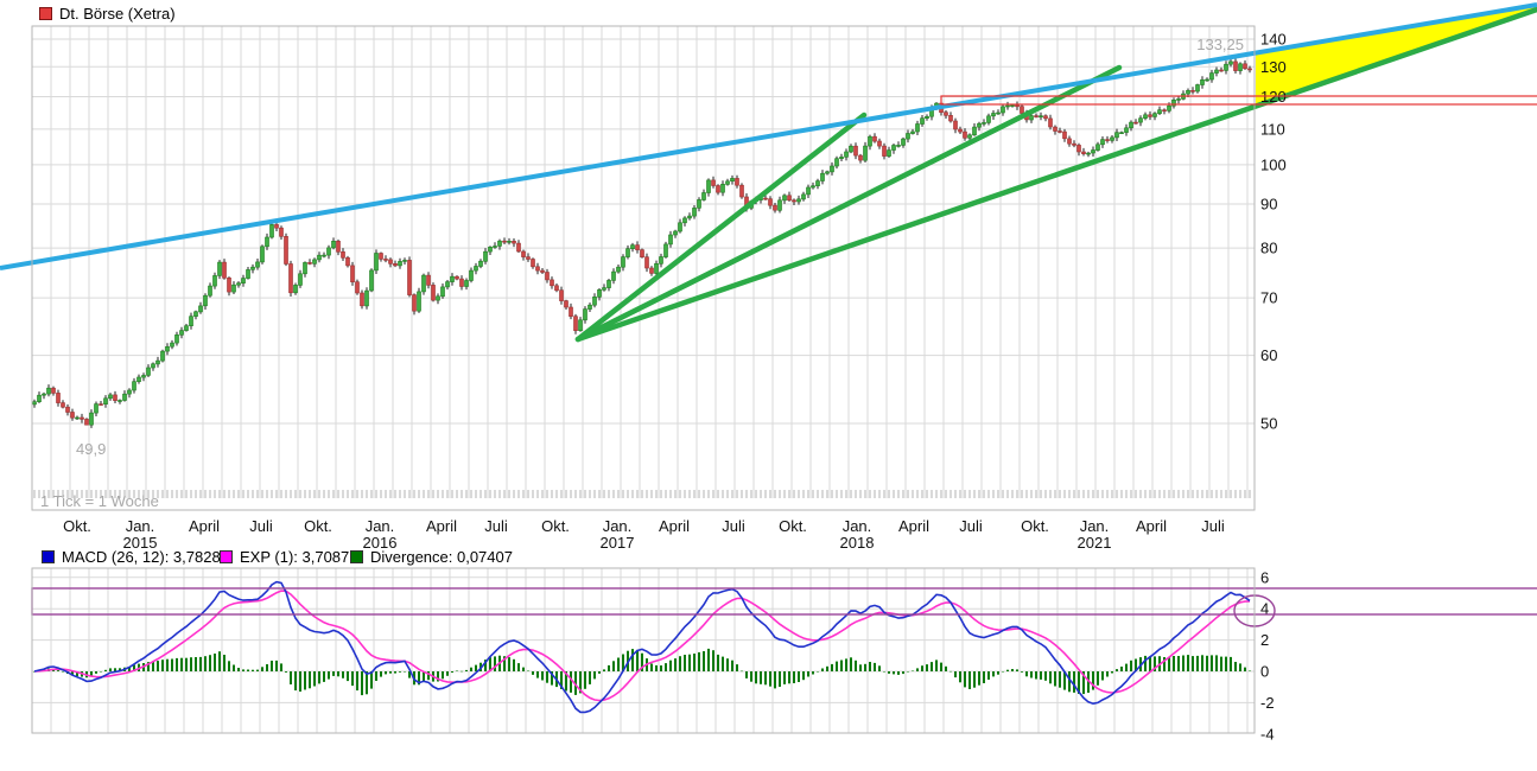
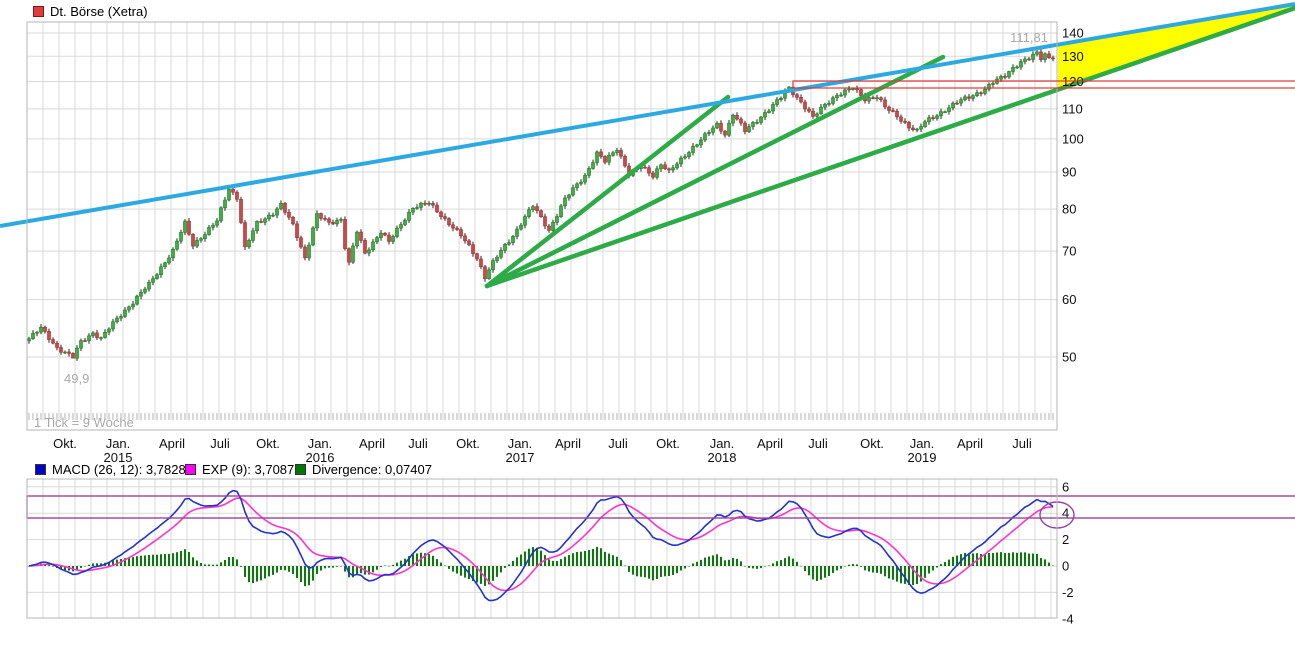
  140
  130
  110
  100
  90
  80
  70
  60
  50
  6
  4
  2
  0
  -2
  -4
  Okt.
  Jan.
  2015
  April
  Juli
  Okt.
  Jan.
  2016
  April
  Juli
  Okt.
  Jan.
  2017
  April
  Juli
  Okt.
  Jan.
  2018
  April
  Juli
  Okt.
  Jan.
- 2021
+ 2019
  April
  Juli
  Dt. Börse (Xetra)
- 133,25
+ 111,81
  49,9
- 1 Tick = 1 Woche
+ 1 Tick = 9 Woche
  MACD (26, 12): 3,7828
- EXP (1): 3,7087
+ EXP (9): 3,7087
  Divergence: 0,07407
